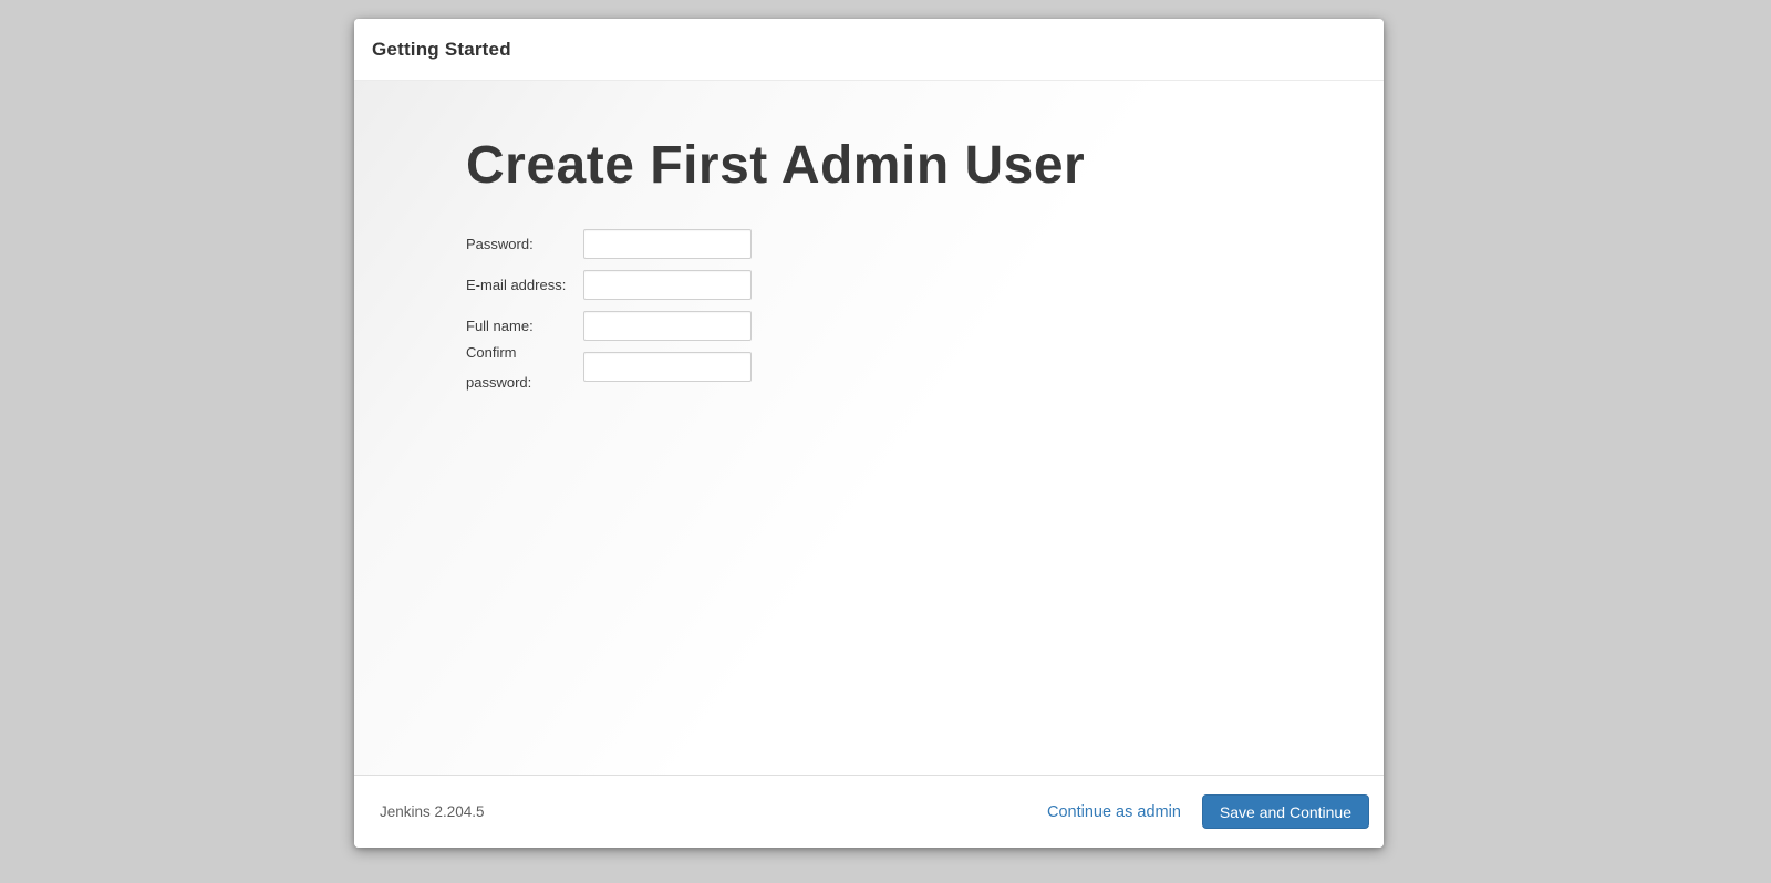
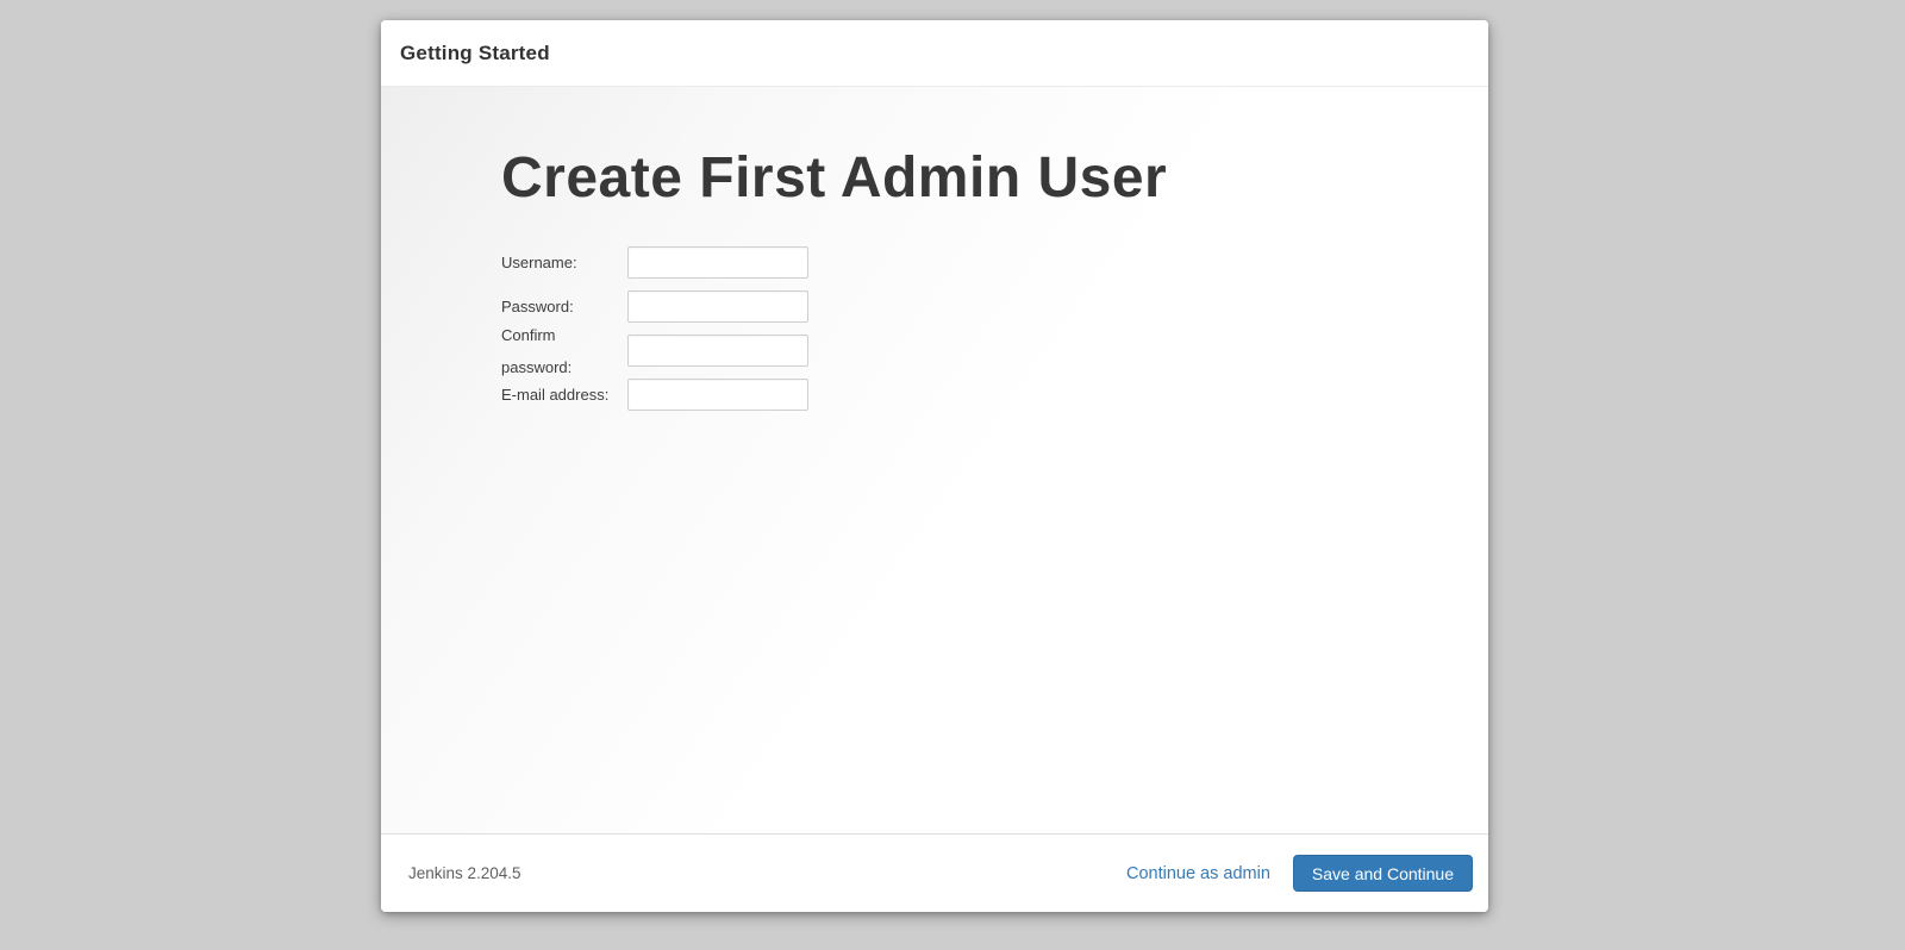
  Getting Started
  Create First Admin User
+ Username:
  Password:
- E-mail address:
+ Confirm password:
- Full name:
- Confirm password:
+ E-mail address:
  Jenkins 2.204.5
  Continue as admin
  Save and Continue
